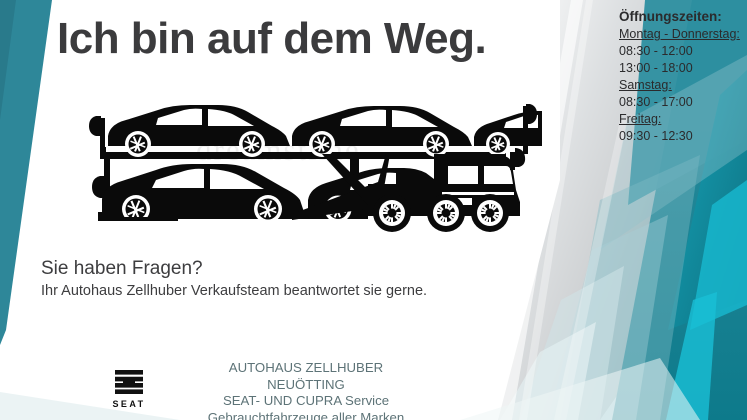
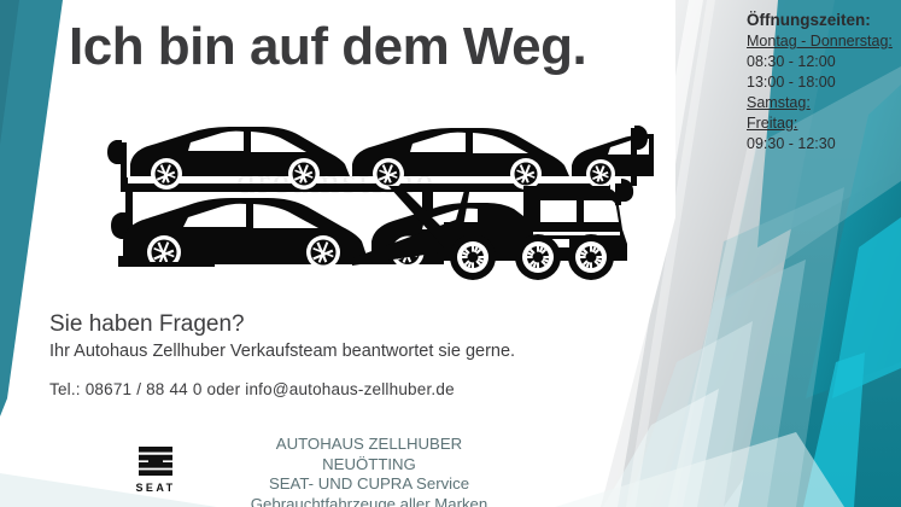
  Ich bin auf dem Weg.
  dremste
  Sie haben Fragen?
  Ihr Autohaus Zellhuber Verkaufsteam beantwortet sie gerne.
+ Tel.: 08671 / 88 44 0 oder info@autohaus-zellhuber.de
  Öffnungszeiten:
  Montag - Donnerstag:
  08:30 - 12:00
  13:00 - 18:00
  Samstag:
- 08:30 - 17:00
  Freitag:
  09:30 - 12:30
  AUTOHAUS ZELLHUBER NEUÖTTING
  SEAT- UND CUPRA Service
  Gebrauchtfahrzeuge aller Marken
  SEAT
